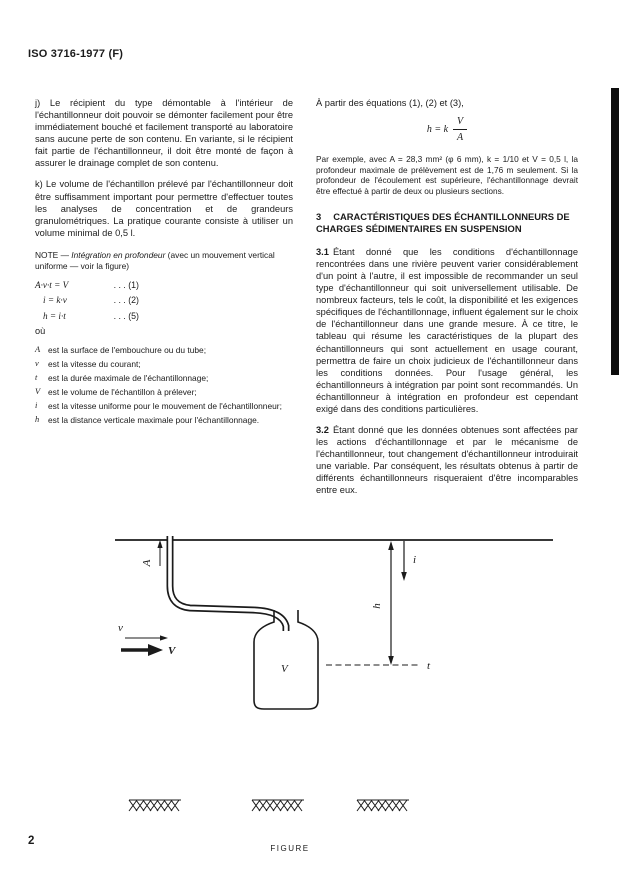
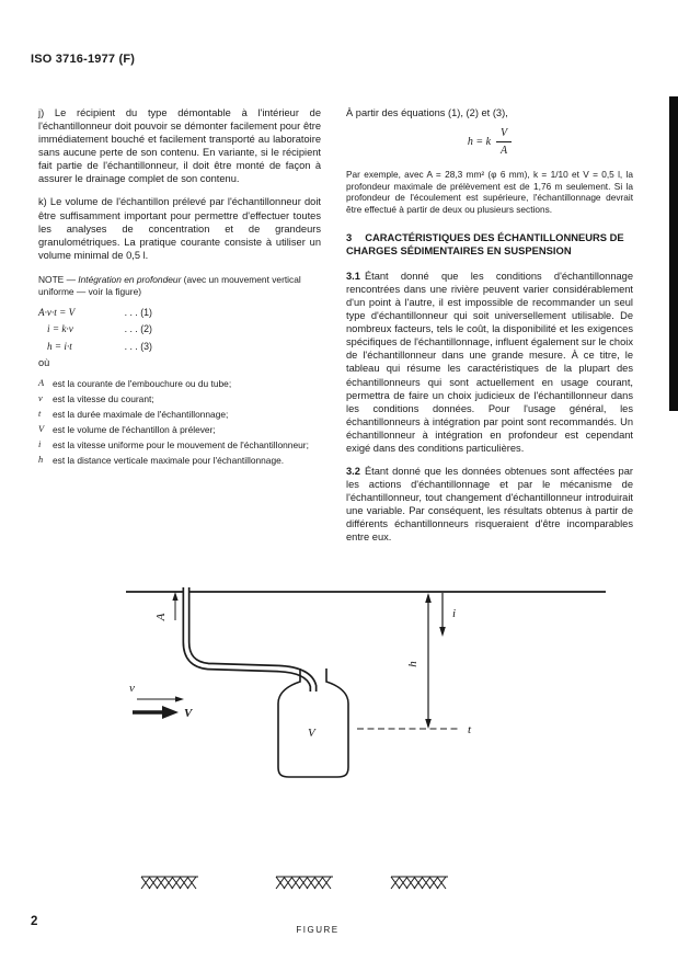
  ISO 3716-1977 (F)
  j) Le récipient du type démontable à l'intérieur de l'échantillonneur doit pouvoir se démonter facilement pour être immédiatement bouché et facilement transporté au laboratoire sans aucune perte de son contenu. En variante, si le récipient fait partie de l'échantillonneur, il doit être monté de façon à assurer le drainage complet de son contenu.
  k) Le volume de l'échantillon prélevé par l'échantillonneur doit être suffisamment important pour permettre d'effectuer toutes les analyses de concentration et de grandeurs granulométriques. La pratique courante consiste à utiliser un volume minimal de 0,5 l.
  NOTE — Intégration en profondeur (avec un mouvement vertical uniforme — voir la figure)
  A·v·t = V . . . (1)
  i = k·v . . . (2)
- h = i·t . . . (5)
+ h = i·t . . . (3)
  où
  A
- est la surface de l'embouchure ou du tube;
+ est la courante de l'embouchure ou du tube;
  v
  est la vitesse du courant;
  t
  est la durée maximale de l'échantillonnage;
  V
  est le volume de l'échantillon à prélever;
  i
  est la vitesse uniforme pour le mouvement de l'échantillonneur;
  h
  est la distance verticale maximale pour l'échantillonnage.
  À partir des équations (1), (2) et (3),
  h = k
  V
  A
  Par exemple, avec A = 28,3 mm² (φ 6 mm), k = 1/10 et V = 0,5 l, la profondeur maximale de prélèvement est de 1,76 m seulement. Si la profondeur de l'écoulement est supérieure, l'échantillonnage devrait être effectué à partir de deux ou plusieurs sections.
  3 CARACTÉRISTIQUES DES ÉCHANTILLONNEURS DE CHARGES SÉDIMENTAIRES EN SUSPENSION
  3.1 Étant donné que les conditions d'échantillonnage rencontrées dans une rivière peuvent varier considérablement d'un point à l'autre, il est impossible de recommander un seul type d'échantillonneur qui soit universellement utilisable. De nombreux facteurs, tels le coût, la disponibilité et les exigences spécifiques de l'échantillonnage, influent également sur le choix de l'échantillonneur dans une grande mesure. À ce titre, le tableau qui résume les caractéristiques de la plupart des échantillonneurs qui sont actuellement en usage courant, permettra de faire un choix judicieux de l'échantillonneur dans les conditions données. Pour l'usage général, les échantillonneurs à intégration par point sont recommandés. Un échantillonneur à intégration en profondeur est cependant exigé dans des conditions particulières.
  3.2 Étant donné que les données obtenues sont affectées par les actions d'échantillonnage et par le mécanisme de l'échantillonneur, tout changement d'échantillonneur introduirait une variable. Par conséquent, les résultats obtenus à partir de différents échantillonneurs risqueraient d'être incomparables entre eux.
  i
  t
  v
  V
  V
  FIGURE
  2
